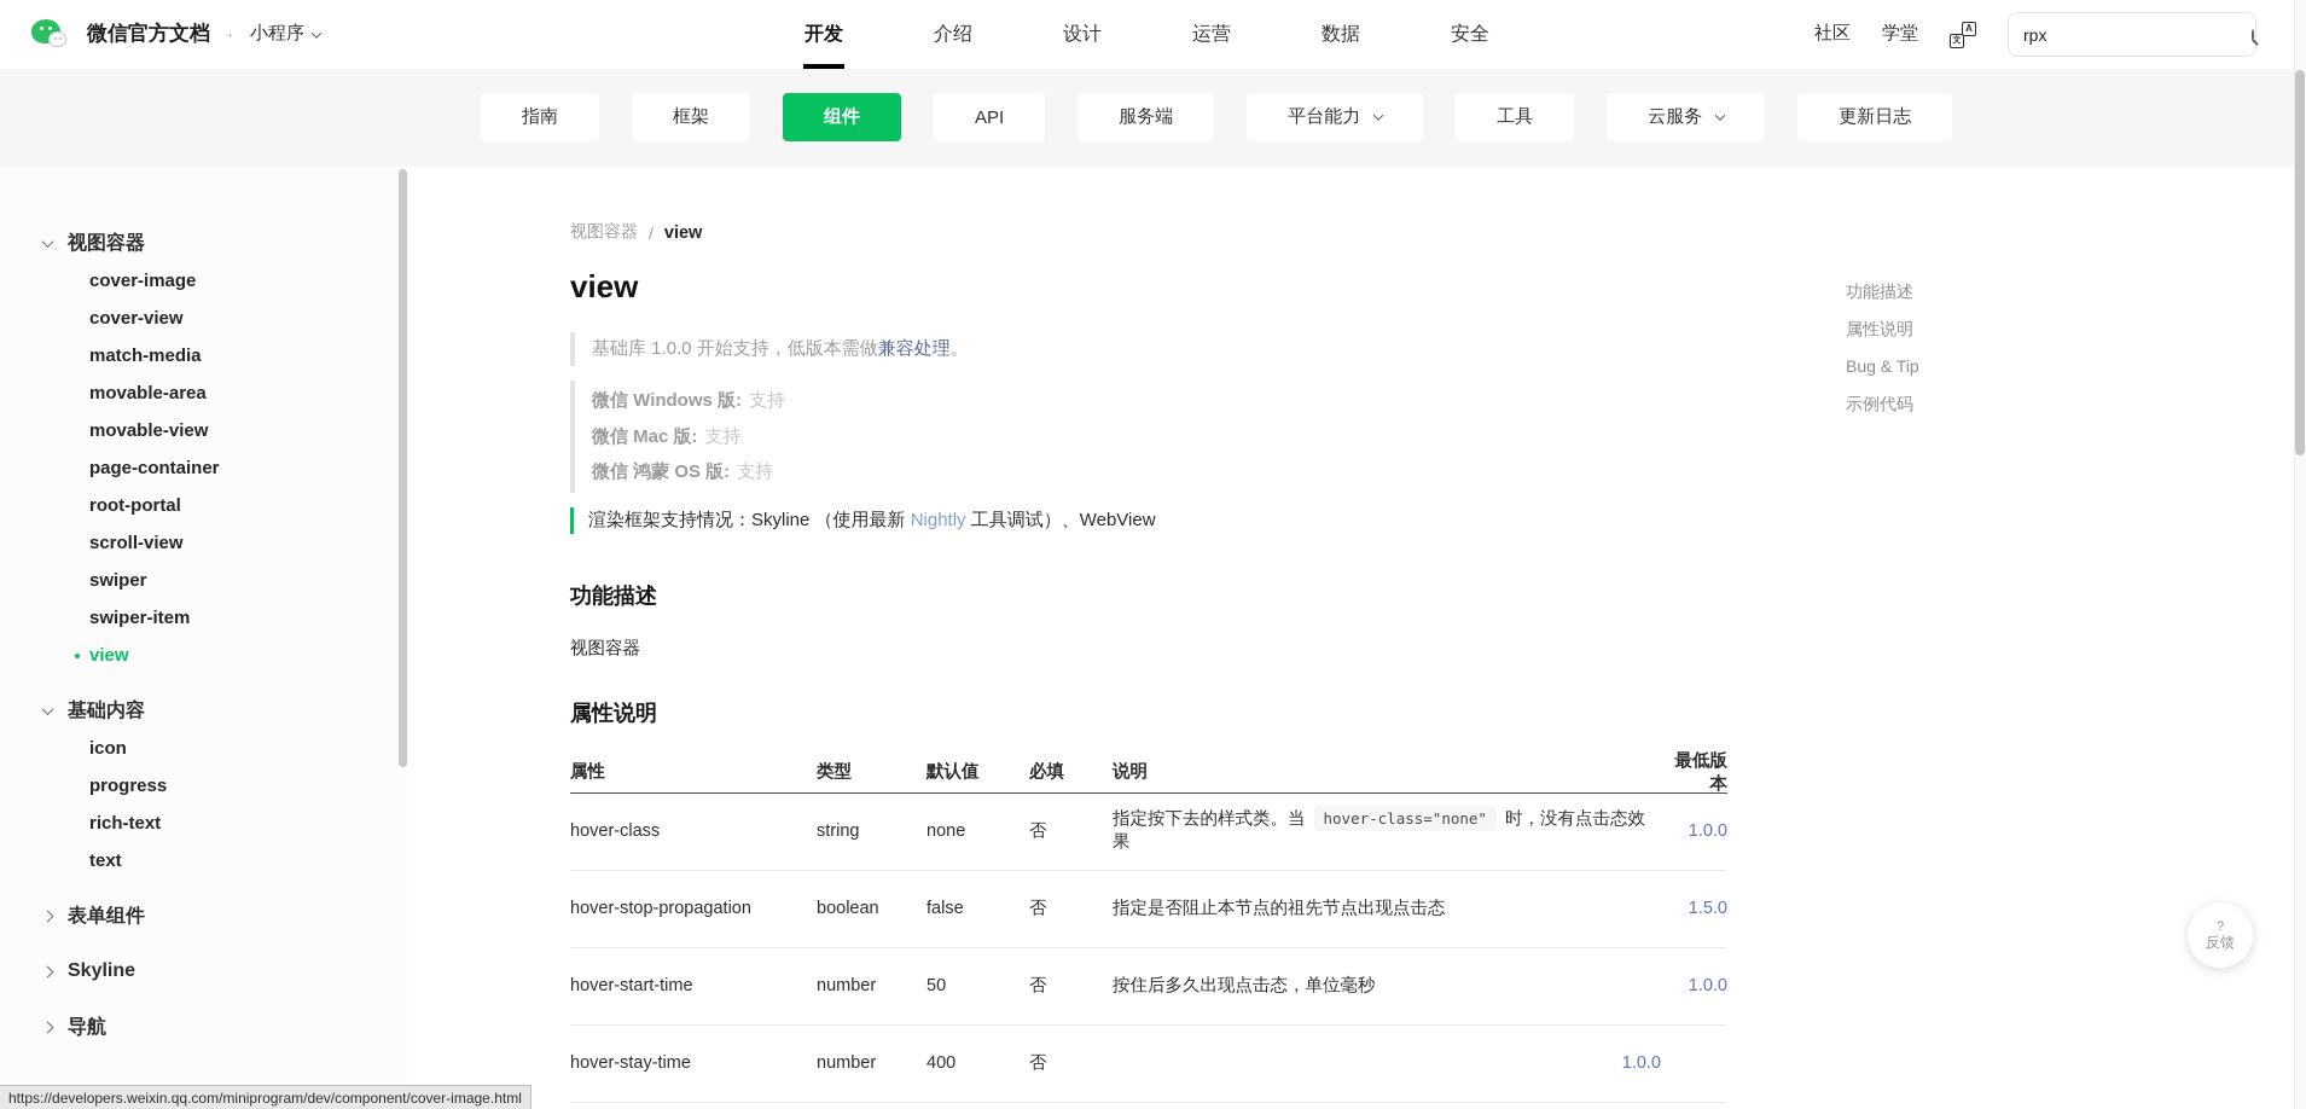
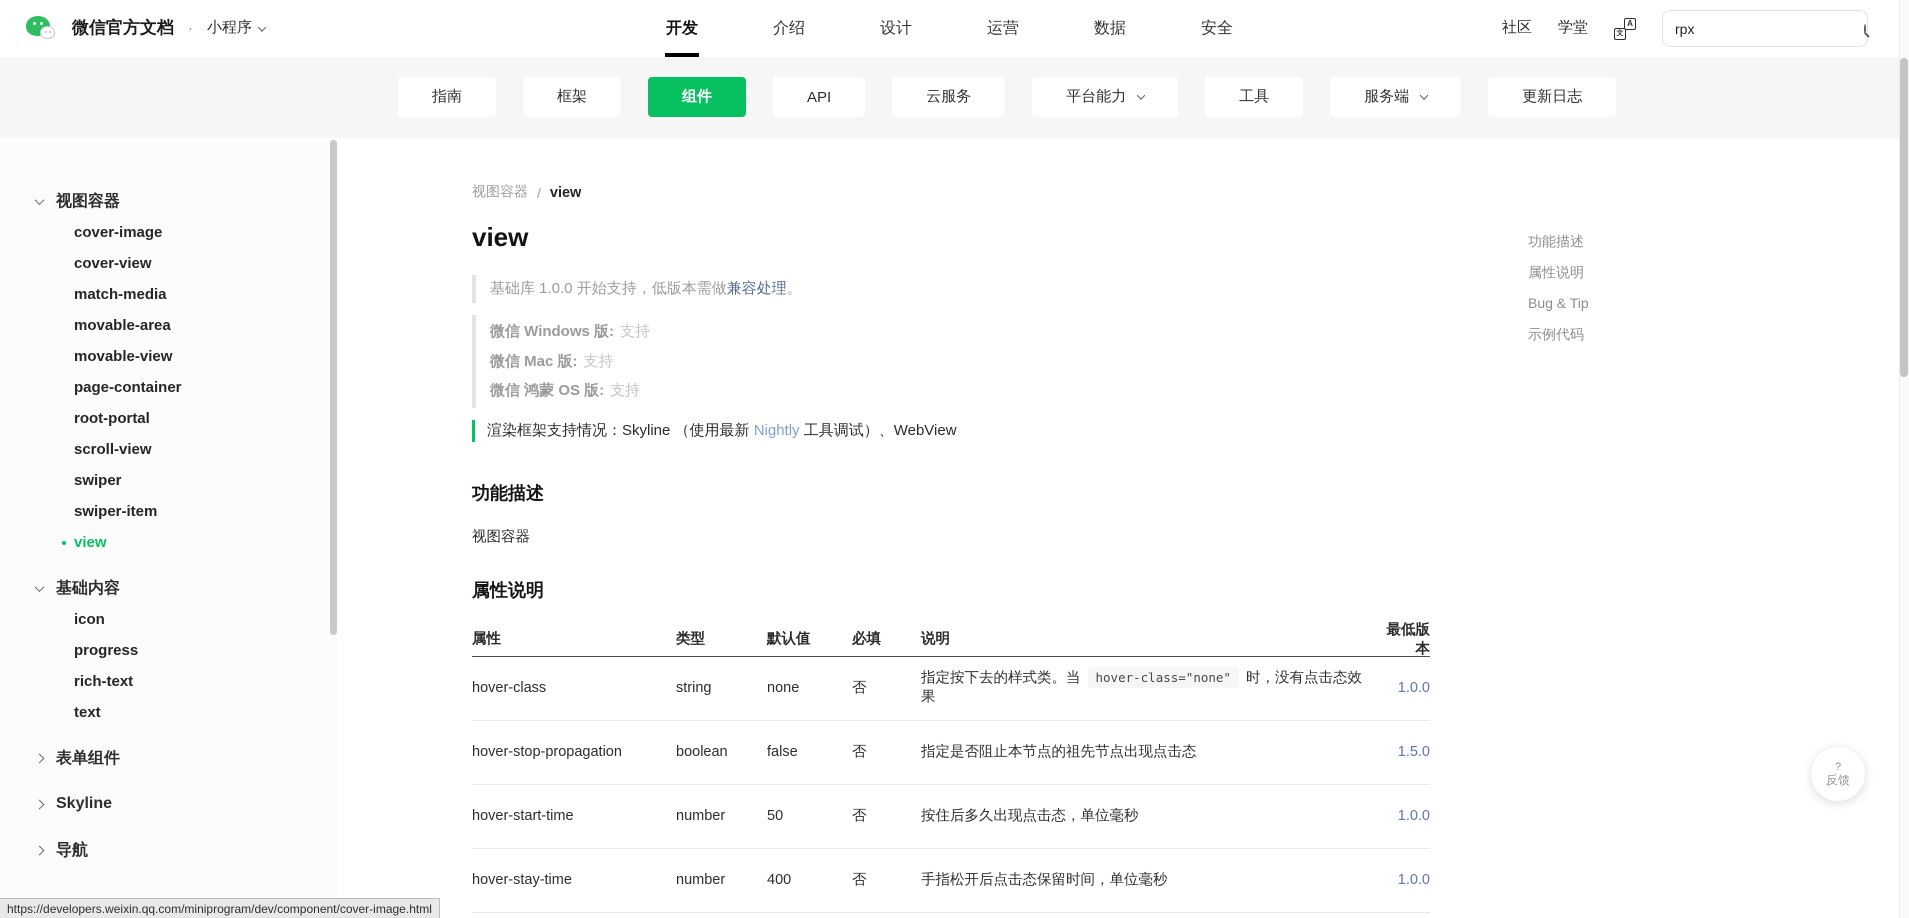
  微信官方文档
  ·
  小程序
  开发
  介绍
  设计
  运营
  数据
  安全
  社区
  学堂
  A
  rpx
  指南
  框架
  组件
  API
- 服务端
+ 云服务
  平台能力
  工具
- 云服务
+ 服务端
  更新日志
  视图容器
  cover-image
  cover-view
  match-media
  movable-area
  movable-view
  page-container
  root-portal
  scroll-view
  swiper
  swiper-item
  view
  基础内容
  icon
  progress
  rich-text
  text
  表单组件
  Skyline
  导航
  视图容器
  /
  view
  view
  基础库 1.0.0 开始支持，低版本需做兼容处理。
  微信 Windows 版: 支持
  微信 Mac 版: 支持
  微信 鸿蒙 OS 版: 支持
  渲染框架支持情况：Skyline （使用最新 Nightly 工具调试）、WebView
  功能描述
  视图容器
  属性说明
  属性
  类型
  默认值
  必填
  说明
  最低版本
  hover-class
  string
  none
  否
  指定按下去的样式类。当 hover-class="none" 时，没有点击态效果
  1.0.0
  hover-stop-propagation
  boolean
  false
  否
  指定是否阻止本节点的祖先节点出现点击态
  1.5.0
  hover-start-time
  number
  50
  否
  按住后多久出现点击态，单位毫秒
  1.0.0
  hover-stay-time
  number
  400
  否
+ 手指松开后点击态保留时间，单位毫秒
  1.0.0
  功能描述
  属性说明
  Bug & Tip
  示例代码
  ?
  反馈
  https://developers.weixin.qq.com/miniprogram/dev/component/cover-image.html
